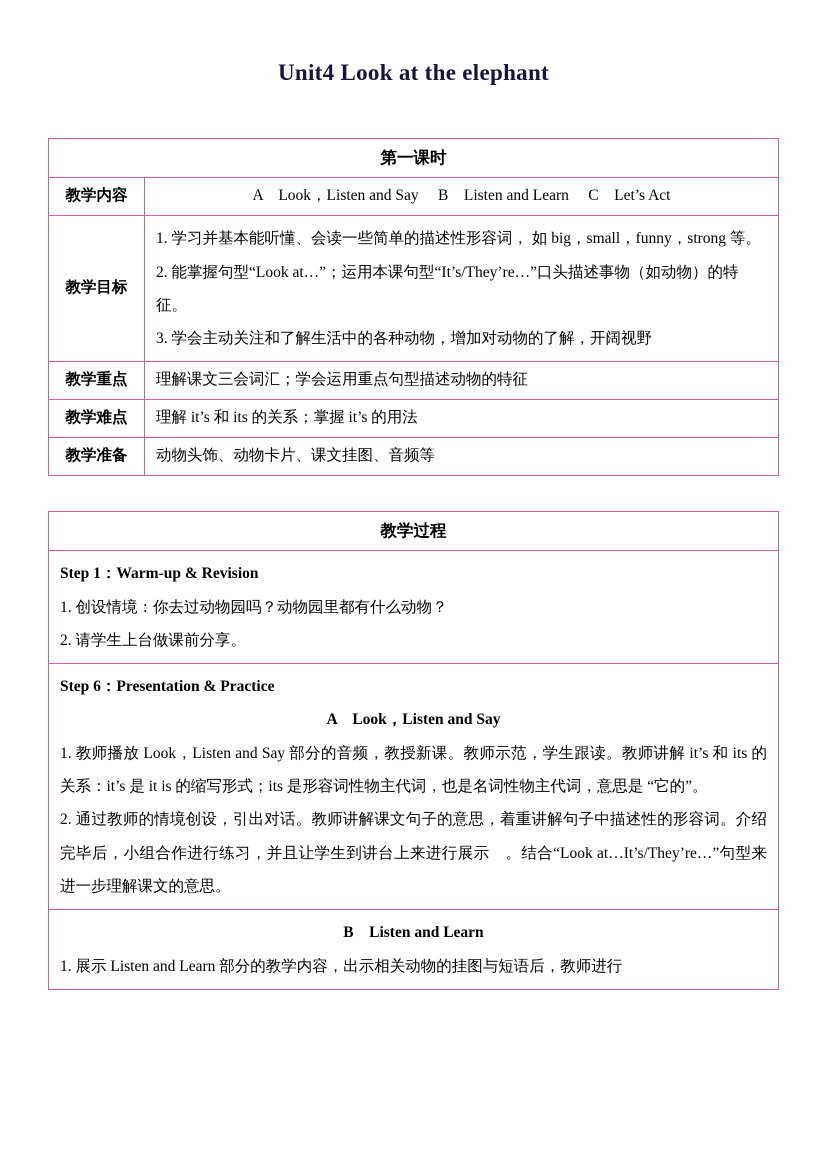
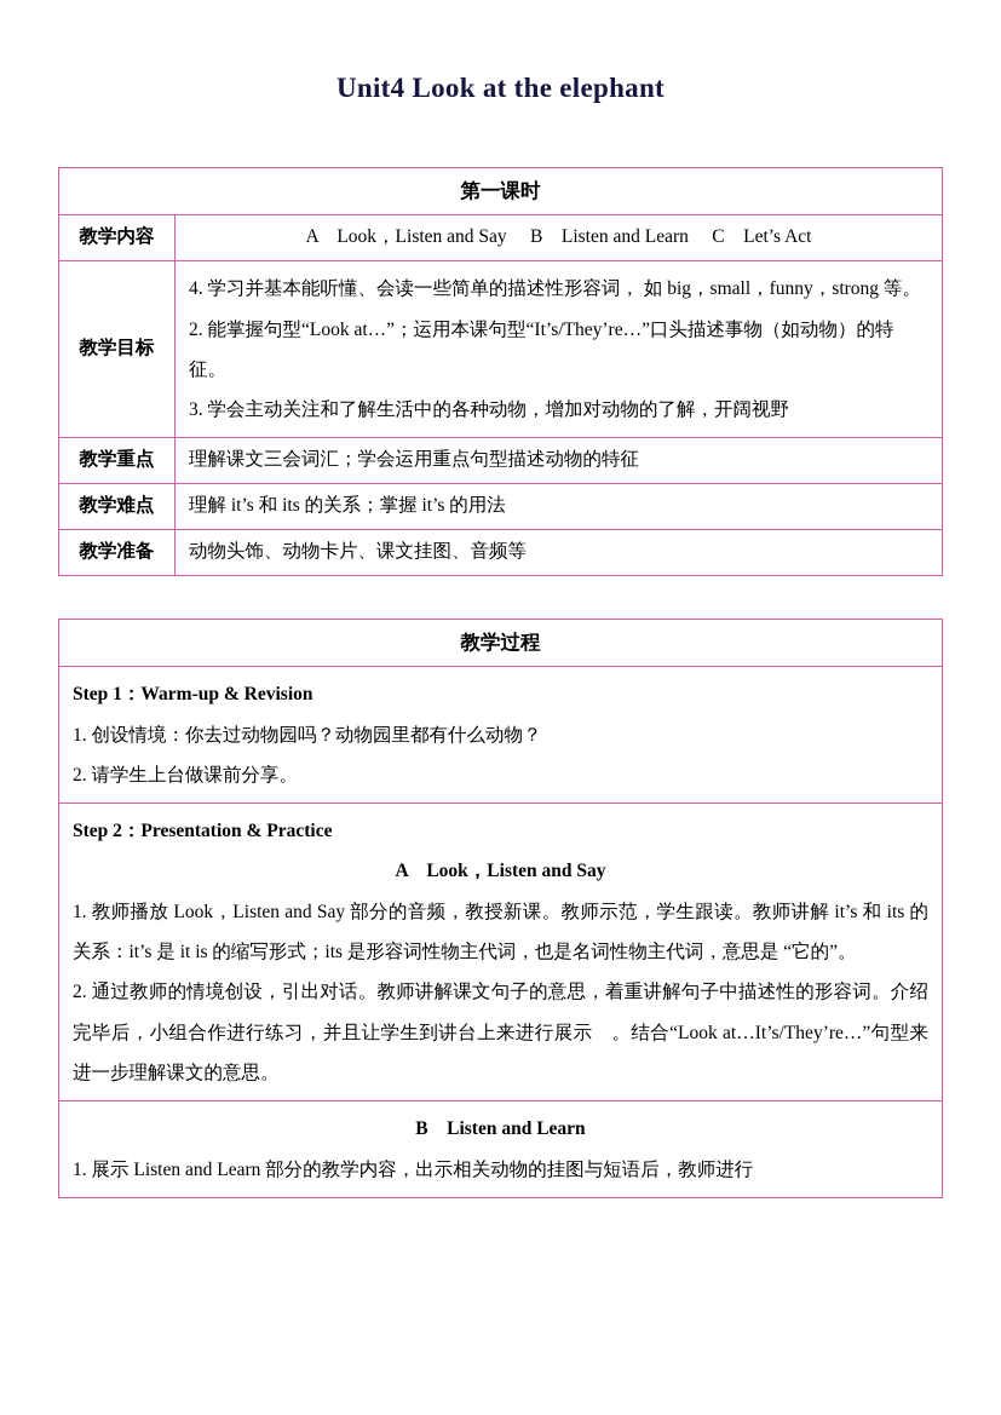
  Unit4 Look at the elephant
  第一课时
  教学内容	A Look，Listen and Say B Listen and Learn C Let’s Act
- 教学目标	1. 学习并基本能听懂、会读一些简单的描述性形容词， 如 big，small，funny，strong 等。 2. 能掌握句型“Look at…”；运用本课句型“It’s/They’re…”口头描述事物（如动物）的特征。 3. 学会主动关注和了解生活中的各种动物，增加对动物的了解，开阔视野
+ 教学目标	4. 学习并基本能听懂、会读一些简单的描述性形容词， 如 big，small，funny，strong 等。 2. 能掌握句型“Look at…”；运用本课句型“It’s/They’re…”口头描述事物（如动物）的特征。 3. 学会主动关注和了解生活中的各种动物，增加对动物的了解，开阔视野
  教学重点	理解课文三会词汇；学会运用重点句型描述动物的特征
  教学难点	理解 it’s 和 its 的关系；掌握 it’s 的用法
  教学准备	动物头饰、动物卡片、课文挂图、音频等
  教学过程
  Step 1：Warm-up & Revision 1. 创设情境：你去过动物园吗？动物园里都有什么动物？ 2. 请学生上台做课前分享。
- Step 6：Presentation & Practice A Look，Listen and Say 1. 教师播放 Look，Listen and Say 部分的音频，教授新课。教师示范，学生跟读。教师讲解 it’s 和 its 的关系：it’s 是 it is 的缩写形式；its 是形容词性物主代词，也是名词性物主代词，意思是 “它的”。 2. 通过教师的情境创设，引出对话。教师讲解课文句子的意思，着重讲解句子中描述性的形容词。介绍完毕后，小组合作进行练习，并且让学生到讲台上来进行展示 。结合“Look at…It’s/They’re…”句型来进一步理解课文的意思。
+ Step 2：Presentation & Practice A Look，Listen and Say 1. 教师播放 Look，Listen and Say 部分的音频，教授新课。教师示范，学生跟读。教师讲解 it’s 和 its 的关系：it’s 是 it is 的缩写形式；its 是形容词性物主代词，也是名词性物主代词，意思是 “它的”。 2. 通过教师的情境创设，引出对话。教师讲解课文句子的意思，着重讲解句子中描述性的形容词。介绍完毕后，小组合作进行练习，并且让学生到讲台上来进行展示 。结合“Look at…It’s/They’re…”句型来进一步理解课文的意思。
  B Listen and Learn 1. 展示 Listen and Learn 部分的教学内容，出示相关动物的挂图与短语后，教师进行
